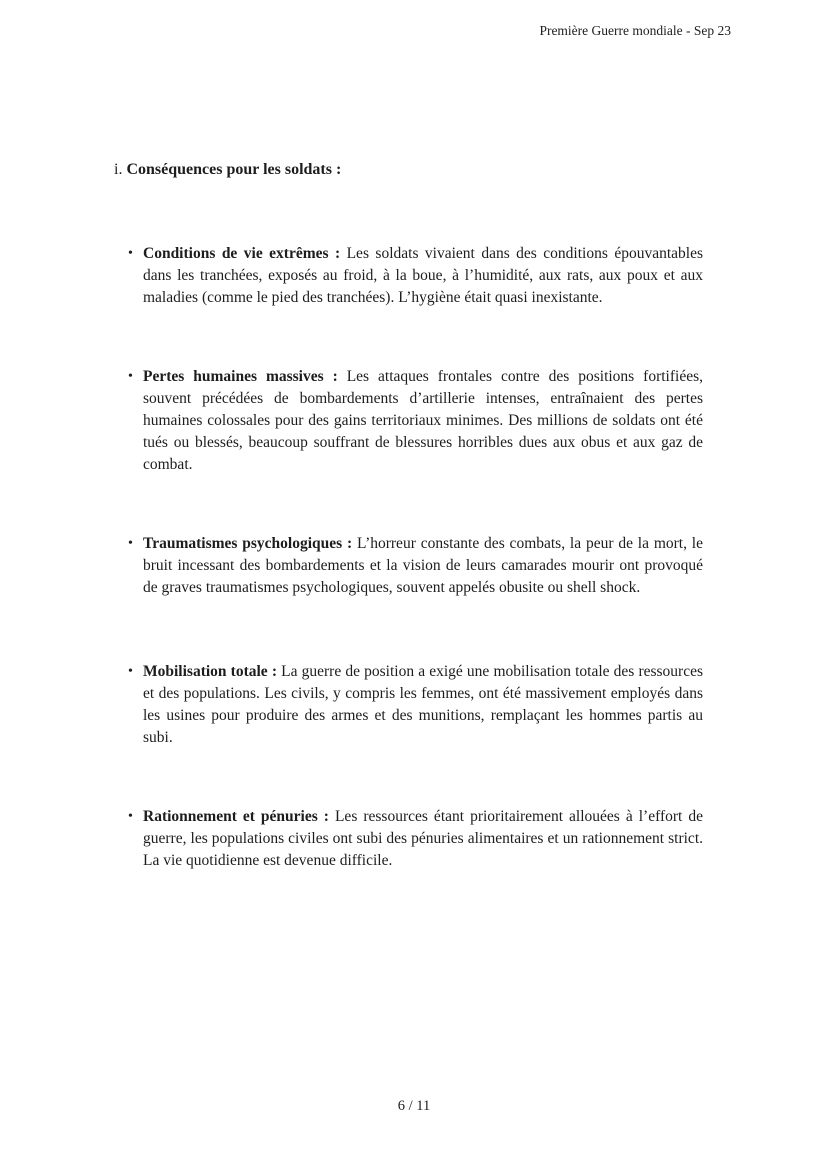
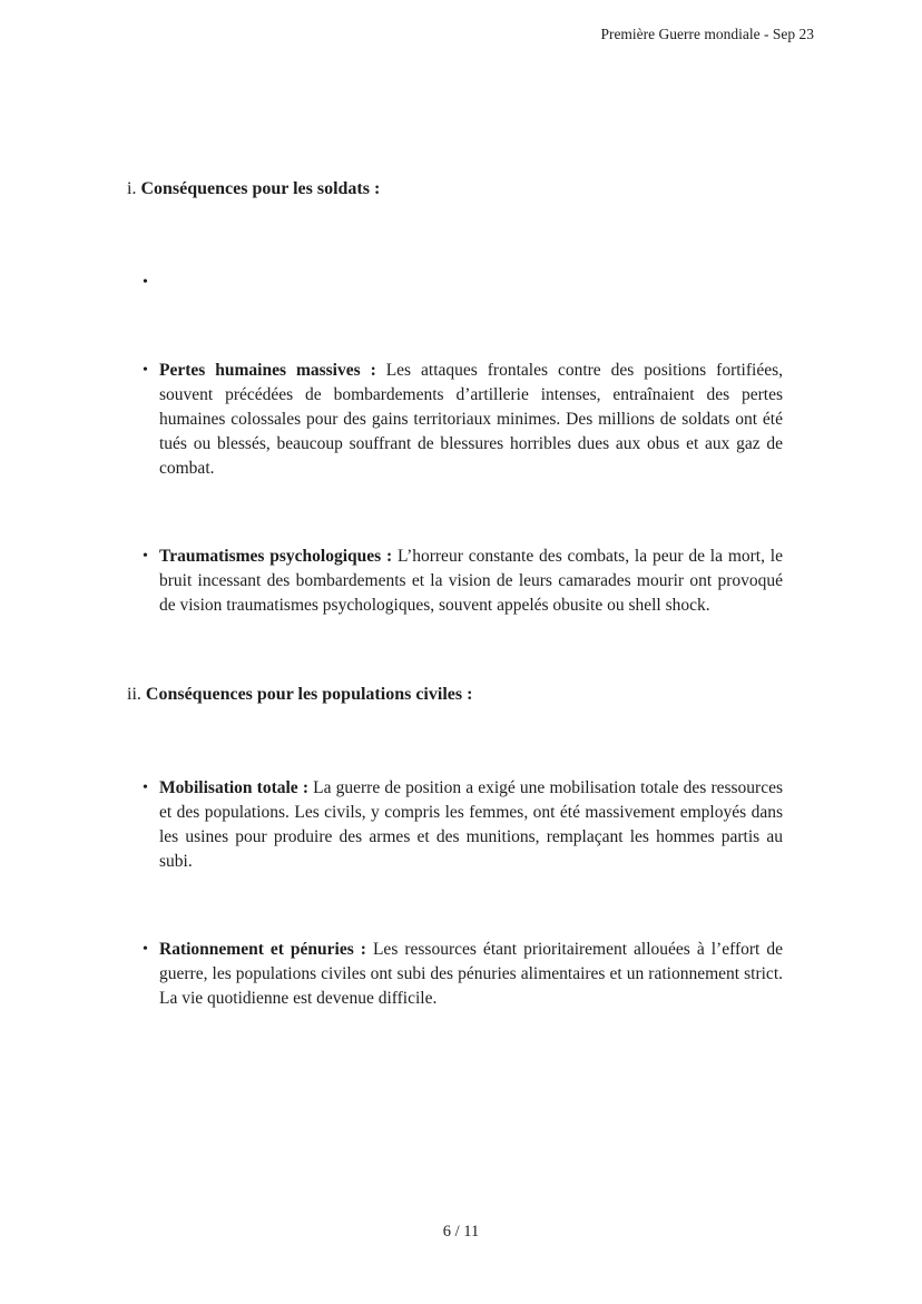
  Première Guerre mondiale - Sep 23
  i. Conséquences pour les soldats :
  •
- Conditions de vie extrêmes : Les soldats vivaient dans des conditions épouvantables dans les tranchées, exposés au froid, à la boue, à l’humidité, aux rats, aux poux et aux maladies (comme le pied des tranchées). L’hygiène était quasi inexistante.
  •
  Pertes humaines massives : Les attaques frontales contre des positions fortifiées, souvent précédées de bombardements d’artillerie intenses, entraînaient des pertes humaines colossales pour des gains territoriaux minimes. Des millions de soldats ont été tués ou blessés, beaucoup souffrant de blessures horribles dues aux obus et aux gaz de combat.
  •
- Traumatismes psychologiques : L’horreur constante des combats, la peur de la mort, le bruit incessant des bombardements et la vision de leurs camarades mourir ont provoqué de graves traumatismes psychologiques, souvent appelés obusite ou shell shock.
+ Traumatismes psychologiques : L’horreur constante des combats, la peur de la mort, le bruit incessant des bombardements et la vision de leurs camarades mourir ont provoqué de vision traumatismes psychologiques, souvent appelés obusite ou shell shock.
+ ii. Conséquences pour les populations civiles :
  •
  Mobilisation totale : La guerre de position a exigé une mobilisation totale des ressources et des populations. Les civils, y compris les femmes, ont été massivement employés dans les usines pour produire des armes et des munitions, remplaçant les hommes partis au subi.
  •
  Rationnement et pénuries : Les ressources étant prioritairement allouées à l’effort de guerre, les populations civiles ont subi des pénuries alimentaires et un rationnement strict. La vie quotidienne est devenue difficile.
  6 / 11
